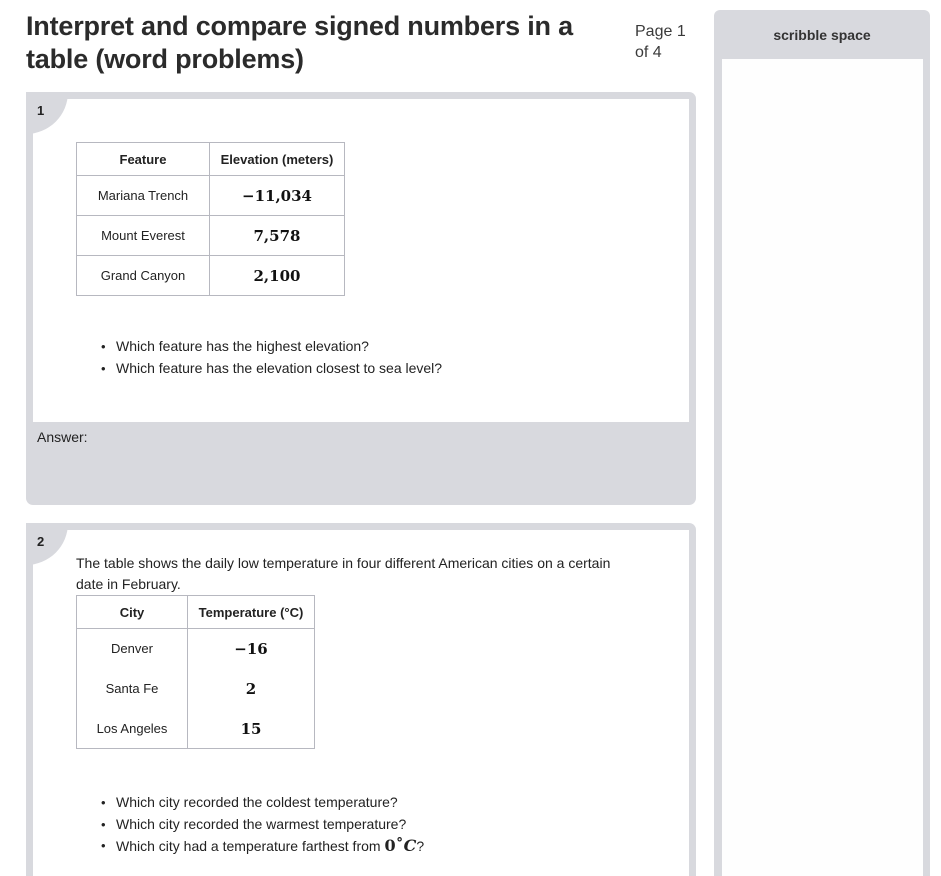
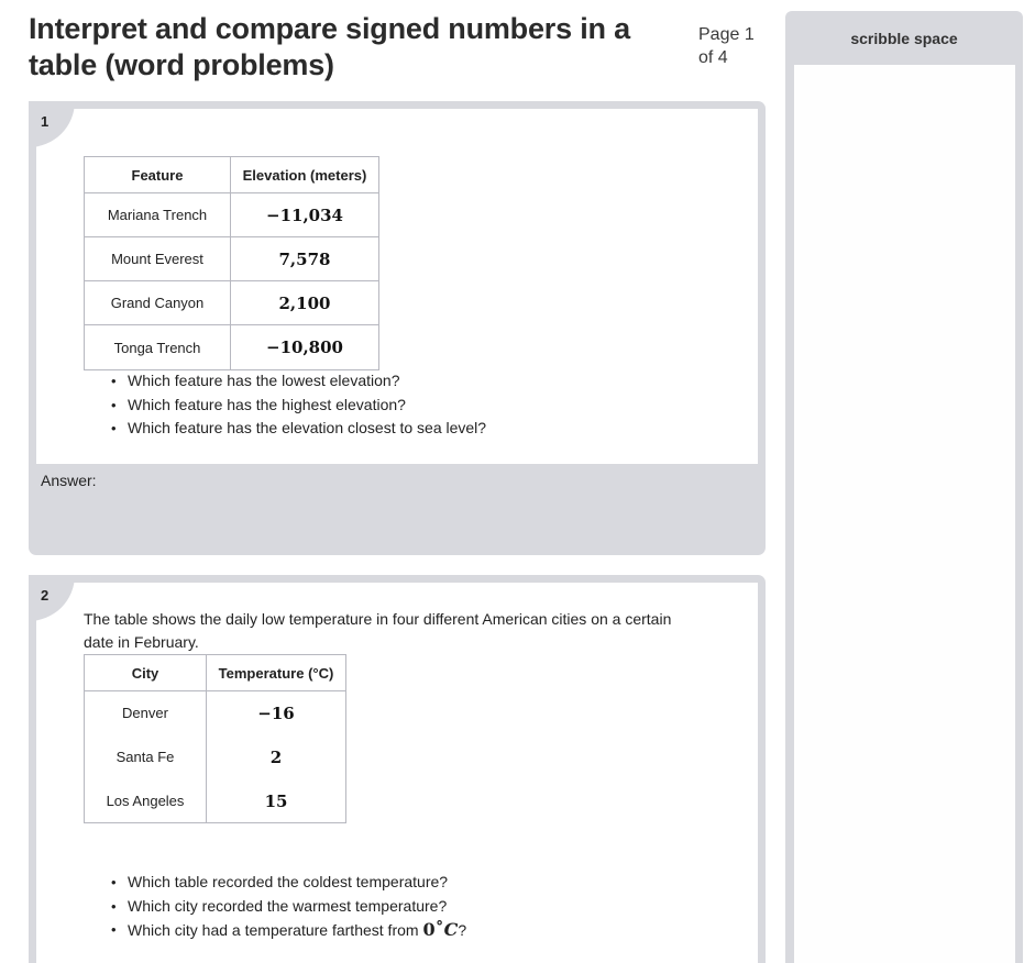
  Interpret and compare signed numbers in a table (word problems)
  Page 1 of 4
  scribble space
  Feature	Elevation (meters)
  Mariana Trench	−11,034
  Mount Everest	7,578
  Grand Canyon	2,100
+ Tonga Trench	−10,800
+ Which feature has the lowest elevation?
  Which feature has the highest elevation?
  Which feature has the elevation closest to sea level?
  1
  Answer:
  The table shows the daily low temperature in four different American cities on a certain date in February.
  City	Temperature (°C)
  Denver	−16
  Santa Fe	2
  Los Angeles	15
- Which city recorded the coldest temperature?
+ Which table recorded the coldest temperature?
  Which city recorded the warmest temperature?
  Which city had a temperature farthest from 0˚C?
  2
